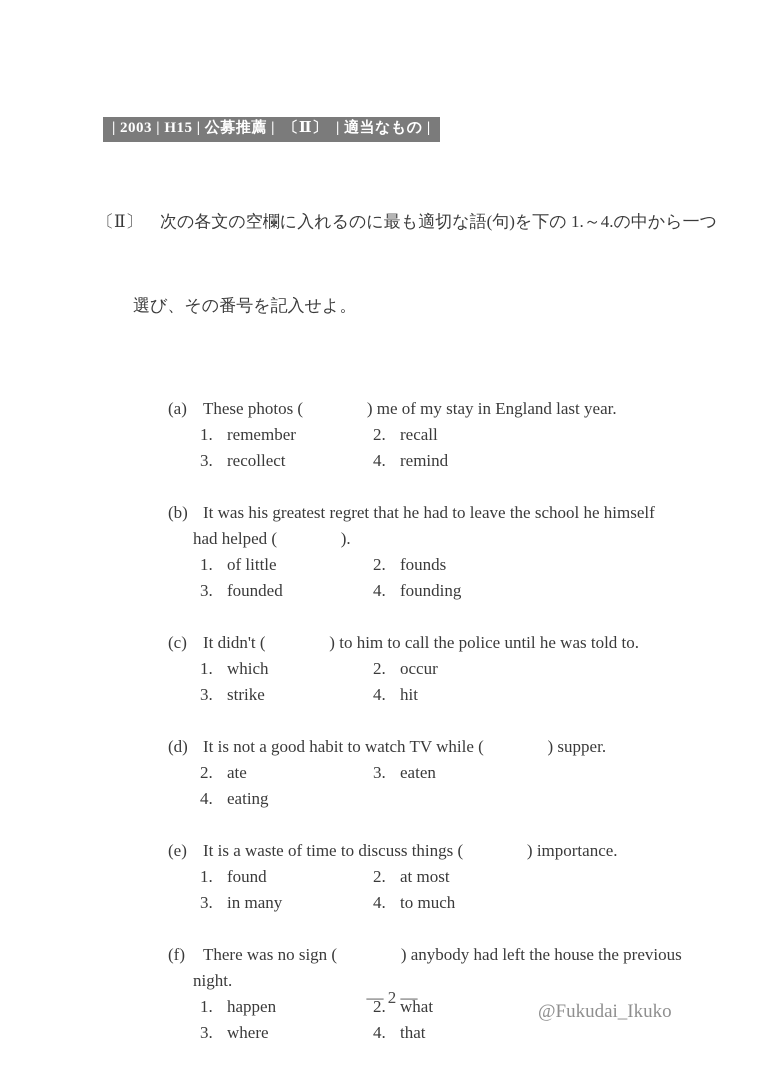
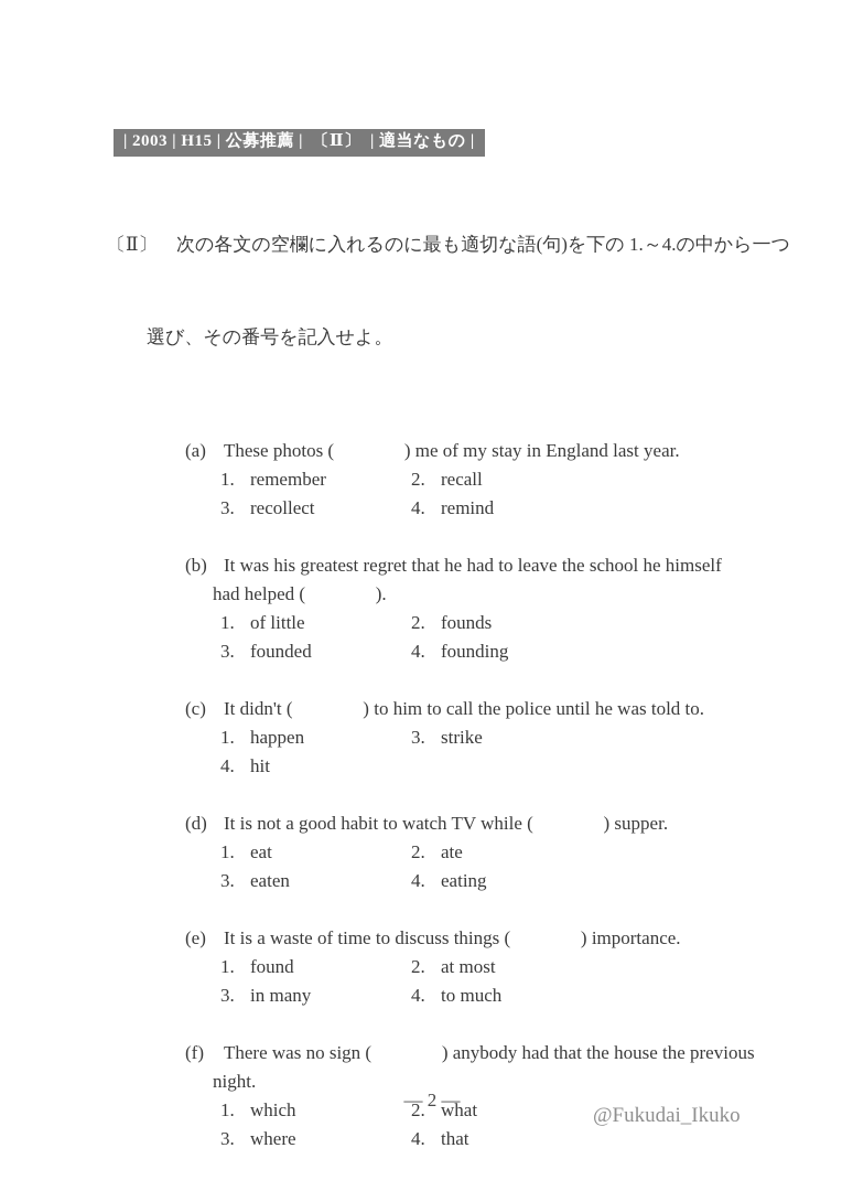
  | 2003 | H15 | 公募推薦 | 〔Ⅱ〕 | 適当なもの |
  〔Ⅱ〕 次の各文の空欄に入れるのに最も適切な語(句)を下の 1.～4.の中から一つ
  選び、その番号を記入せよ。
  (a) These photos ( ) me of my stay in England last year.
  1. remember
  2. recall
  3. recollect
  4. remind
  (b) It was his greatest regret that he had to leave the school he himself
  had helped ( ).
  1. of little
  2. founds
  3. founded
  4. founding
  (c) It didn't ( ) to him to call the police until he was told to.
- 1. which
+ 1. happen
- 2. occur
  3. strike
  4. hit
  (d) It is not a good habit to watch TV while ( ) supper.
+ 1. eat
  2. ate
  3. eaten
  4. eating
  (e) It is a waste of time to discuss things ( ) importance.
  1. found
  2. at most
  3. in many
  4. to much
- (f) There was no sign ( ) anybody had left the house the previous
+ (f) There was no sign ( ) anybody had that the house the previous
  night.
- 1. happen
+ 1. which
  2. what
  3. where
  4. that
  — 2 —
  @Fukudai_Ikuko
